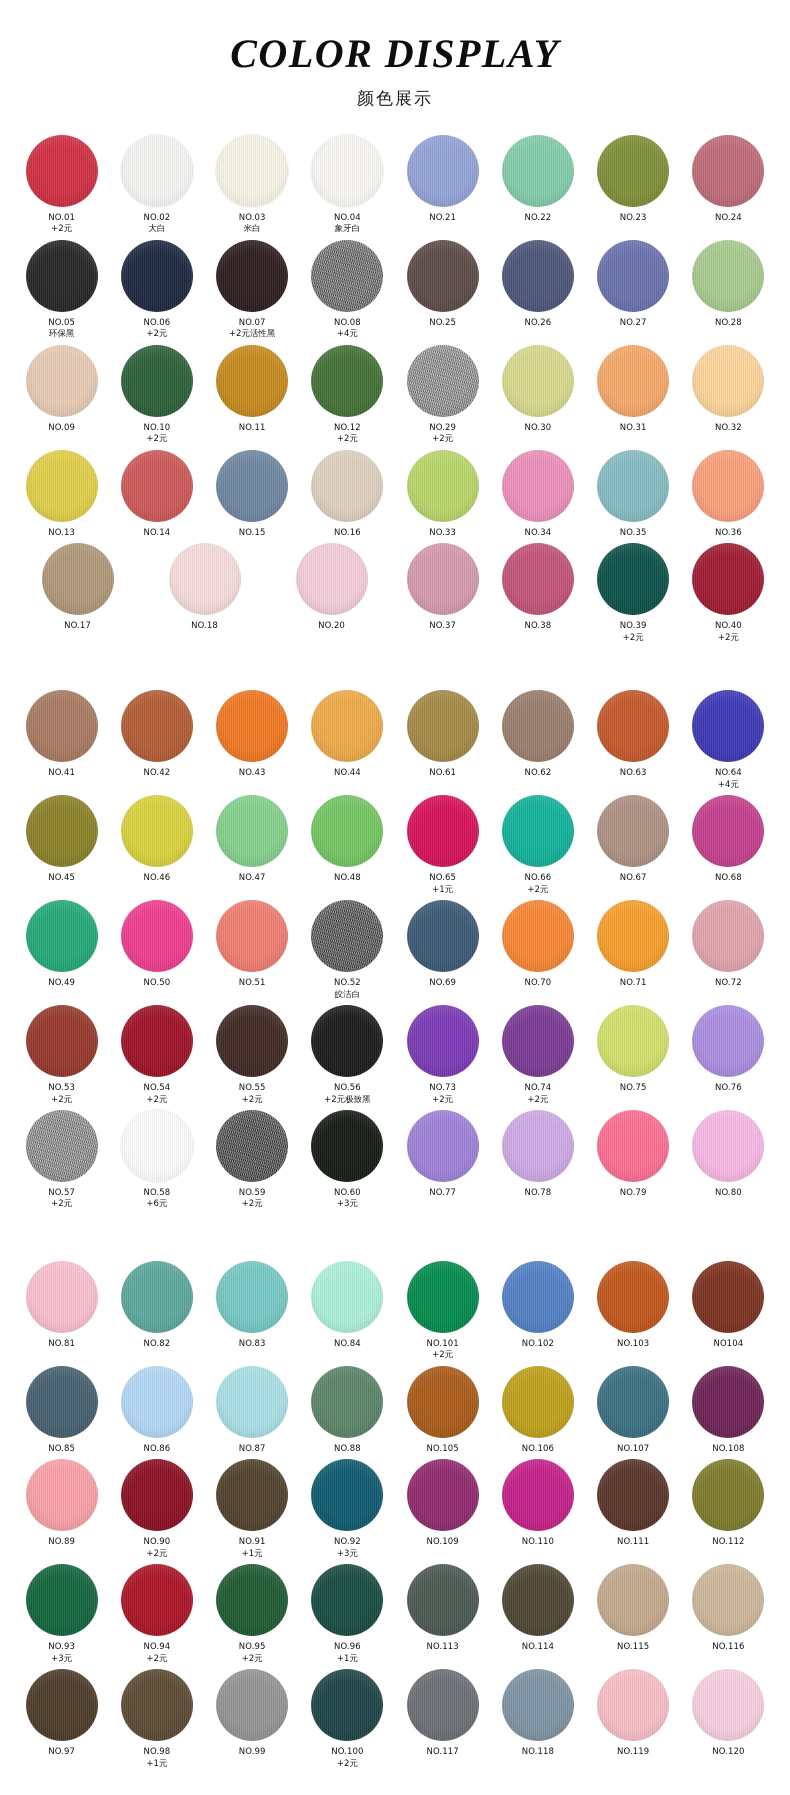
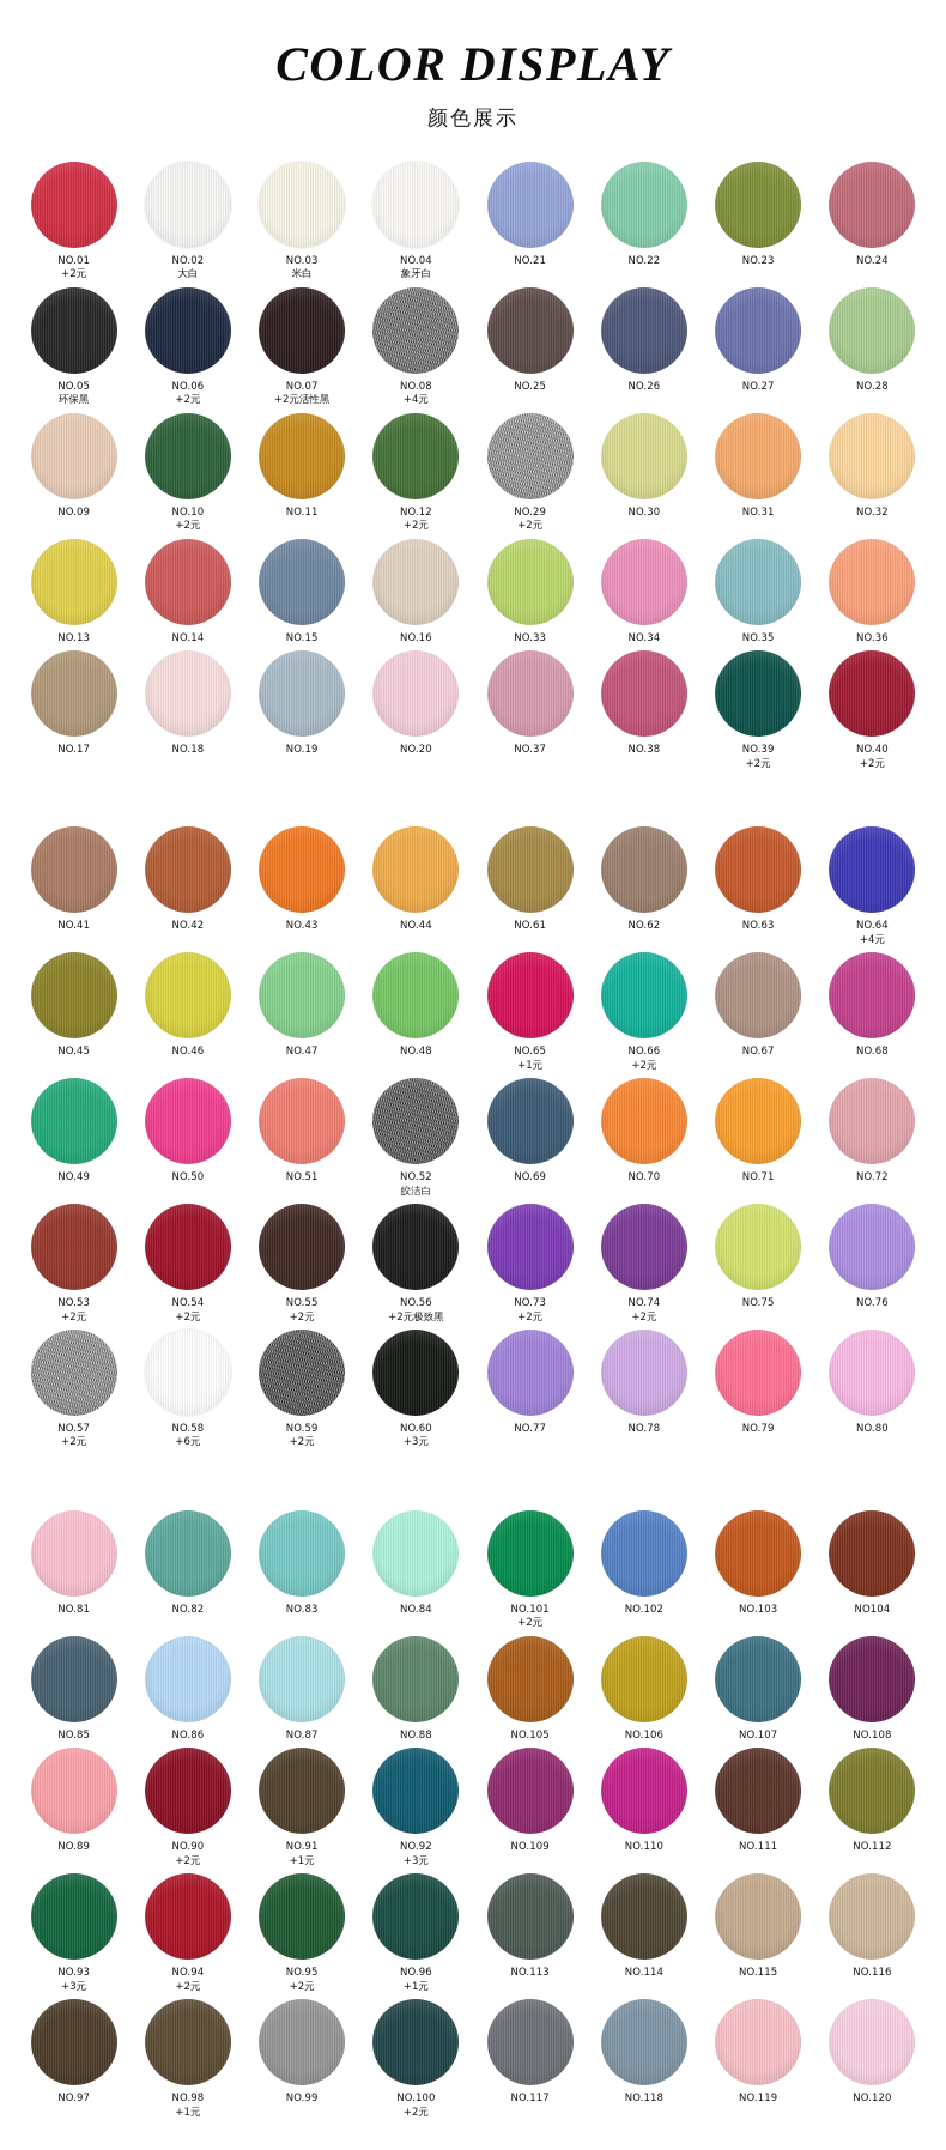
  COLOR DISPLAY
  颜色展示
  NO.01
  +2元
  NO.02
  大白
  NO.03
  米白
  NO.04
  象牙白
  NO.21
  NO.22
  NO.23
  NO.24
  NO.05
  环保黑
  NO.06
  +2元
  NO.07
  +2元活性黑
  NO.08
  +4元
  NO.25
  NO.26
  NO.27
  NO.28
  NO.09
  NO.10
  +2元
  NO.11
  NO.12
  +2元
  NO.29
  +2元
  NO.30
  NO.31
  NO.32
  NO.13
  NO.14
  NO.15
  NO.16
  NO.33
  NO.34
  NO.35
  NO.36
  NO.17
  NO.18
+ NO.19
  NO.20
  NO.37
  NO.38
  NO.39
  +2元
  NO.40
  +2元
  NO.41
  NO.42
  NO.43
  NO.44
  NO.61
  NO.62
  NO.63
  NO.64
  +4元
  NO.45
  NO.46
  NO.47
  NO.48
  NO.65
  +1元
  NO.66
  +2元
  NO.67
  NO.68
  NO.49
  NO.50
  NO.51
  NO.52
  皎洁白
  NO.69
  NO.70
  NO.71
  NO.72
  NO.53
  +2元
  NO.54
  +2元
  NO.55
  +2元
  NO.56
  +2元极致黑
  NO.73
  +2元
  NO.74
  +2元
  NO.75
  NO.76
  NO.57
  +2元
  NO.58
  +6元
  NO.59
  +2元
  NO.60
  +3元
  NO.77
  NO.78
  NO.79
  NO.80
  NO.81
  NO.82
  NO.83
  NO.84
  NO.101
  +2元
  NO.102
  NO.103
  NO104
  NO.85
  NO.86
  NO.87
  NO.88
  NO.105
  NO.106
  NO.107
  NO.108
  NO.89
  NO.90
  +2元
  NO.91
  +1元
  NO.92
  +3元
  NO.109
  NO.110
  NO.111
  NO.112
  NO.93
  +3元
  NO.94
  +2元
  NO.95
  +2元
  NO.96
  +1元
  NO.113
  NO.114
  NO.115
  NO.116
  NO.97
  NO.98
  +1元
  NO.99
  NO.100
  +2元
  NO.117
  NO.118
  NO.119
  NO.120
